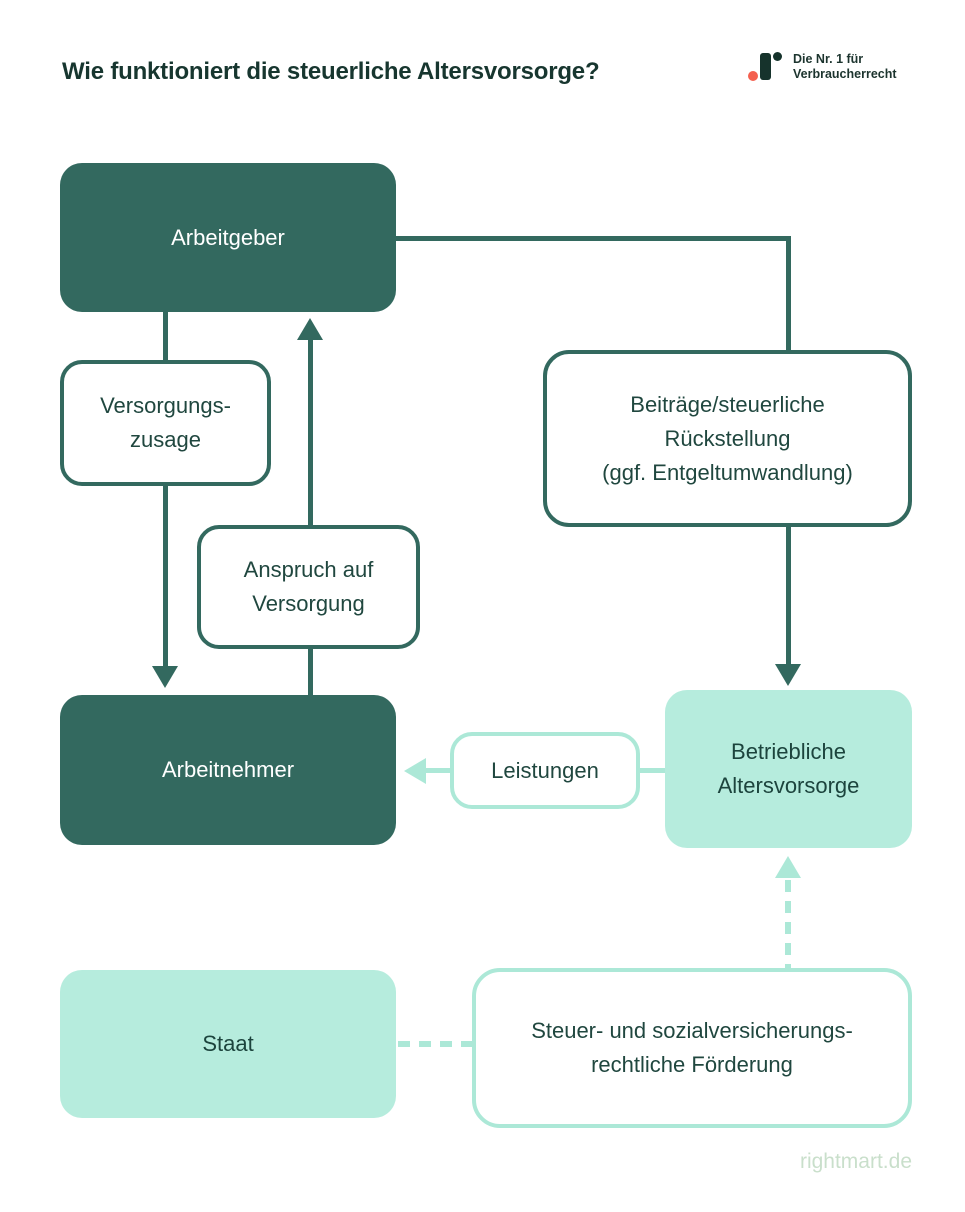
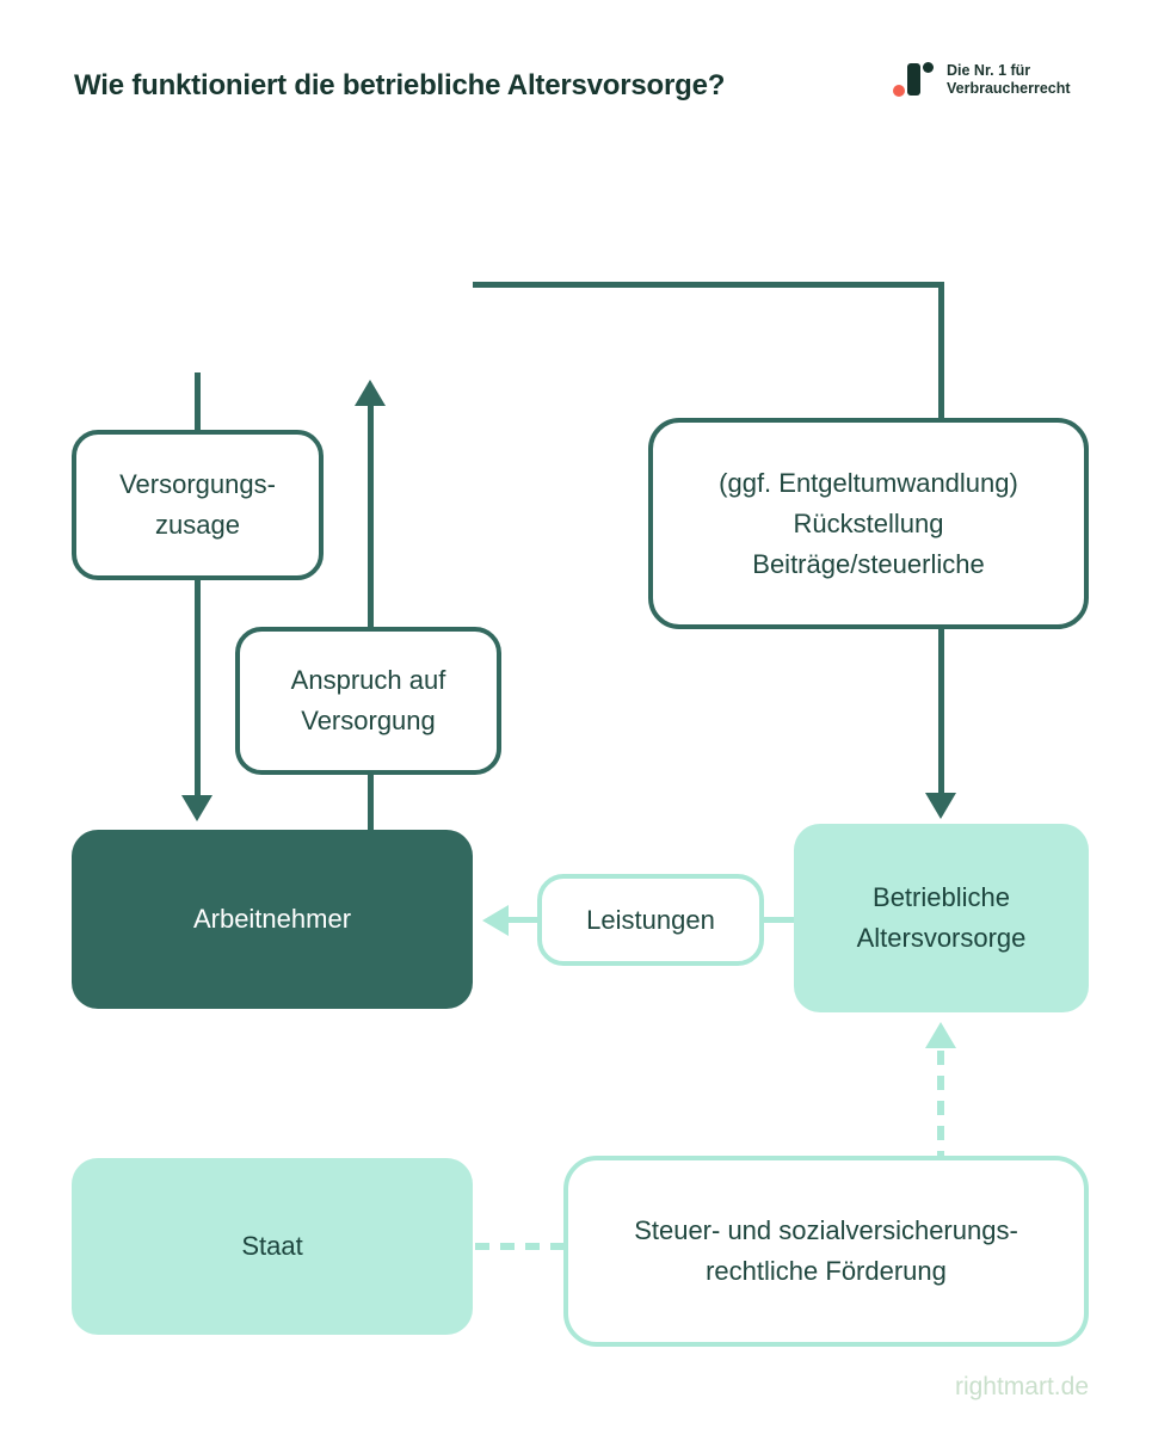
- Wie funktioniert die steuerliche Altersvorsorge?
+ Wie funktioniert die betriebliche Altersvorsorge?
  Die Nr. 1 für
  Verbraucherrecht
- Arbeitgeber
  Versorgungs-
  zusage
  Anspruch auf
  Versorgung
- Beiträge/steuerliche
+ (ggf. Entgeltumwandlung)
  Rückstellung
- (ggf. Entgeltumwandlung)
+ Beiträge/steuerliche
  Arbeitnehmer
  Leistungen
  Betriebliche
  Altersvorsorge
  Staat
  Steuer- und sozialversicherungs-
  rechtliche Förderung
  rightmart.de
